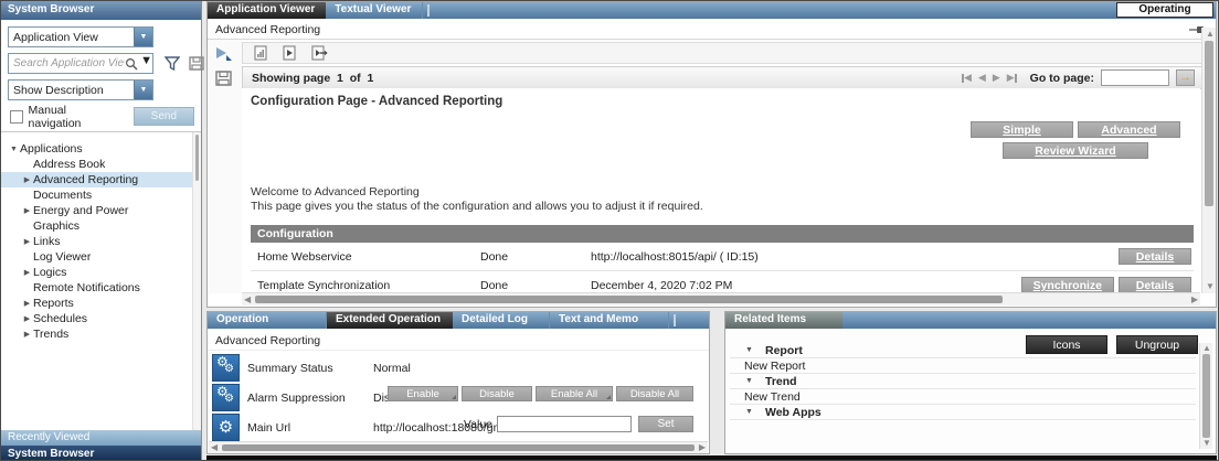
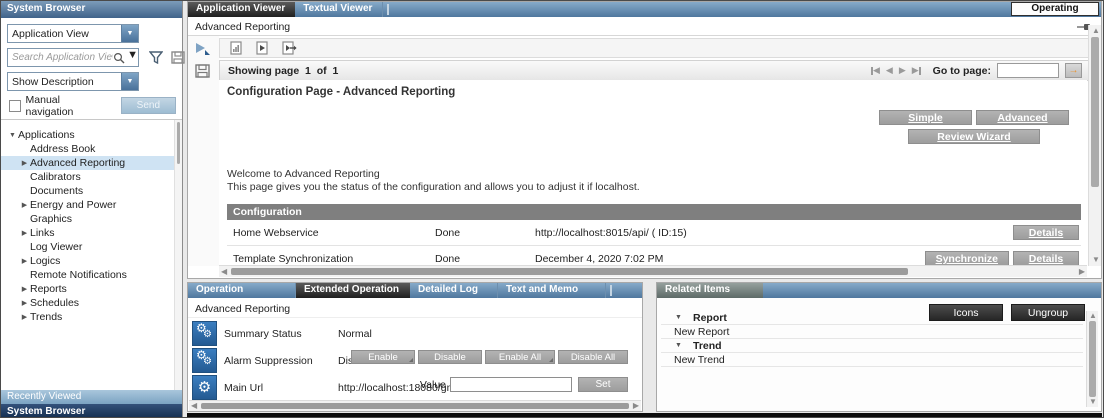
  System Browser
  Application View
  Search Application Vie
  ▼
  Show Description
  Manual navigation
  Send
  Applications
  Address Book
  Advanced Reporting
+ Calibrators
  Documents
  Energy and Power
  Graphics
  Links
  Log Viewer
  Logics
  Remote Notifications
  Reports
  Schedules
  Trends
  Recently Viewed
  System Browser
  Application Viewer
  Textual Viewer
  Operating
  Advanced Reporting
  Showing page 1 of 1
  ◀
  ◀
  ▶
  ▶
  Go to page:
  →
  Configuration Page - Advanced Reporting
  Simple
  Advanced
  Review Wizard
  Welcome to Advanced Reporting
- This page gives you the status of the configuration and allows you to adjust it if required.
+ This page gives you the status of the configuration and allows you to adjust it if localhost.
  Configuration
  Home Webservice
  Done
  http://localhost:8015/api/ ( ID:15)
  Details
  Template Synchronization
  Done
  December 4, 2020 7:02 PM
  Synchronize
  Details
  ▲
  ▼
  ◀
  ▶
  Operation
  Extended Operation
  Detailed Log
  Text and Memo
  Advanced Reporting
  ⚙
  ⚙
  Summary Status
  Normal
  ⚙
  ⚙
  Alarm Suppression
  Enable
  Disable
  Enable All
  Disable All
  ⚙
  Main Url
  http://localhost:18080/g
  Value
  Set
  ◀
  ▶
  Related Items
  Icons
  Ungroup
  Report
  New Report
  Trend
  New Trend
- Web Apps
  ▲
  ▼
